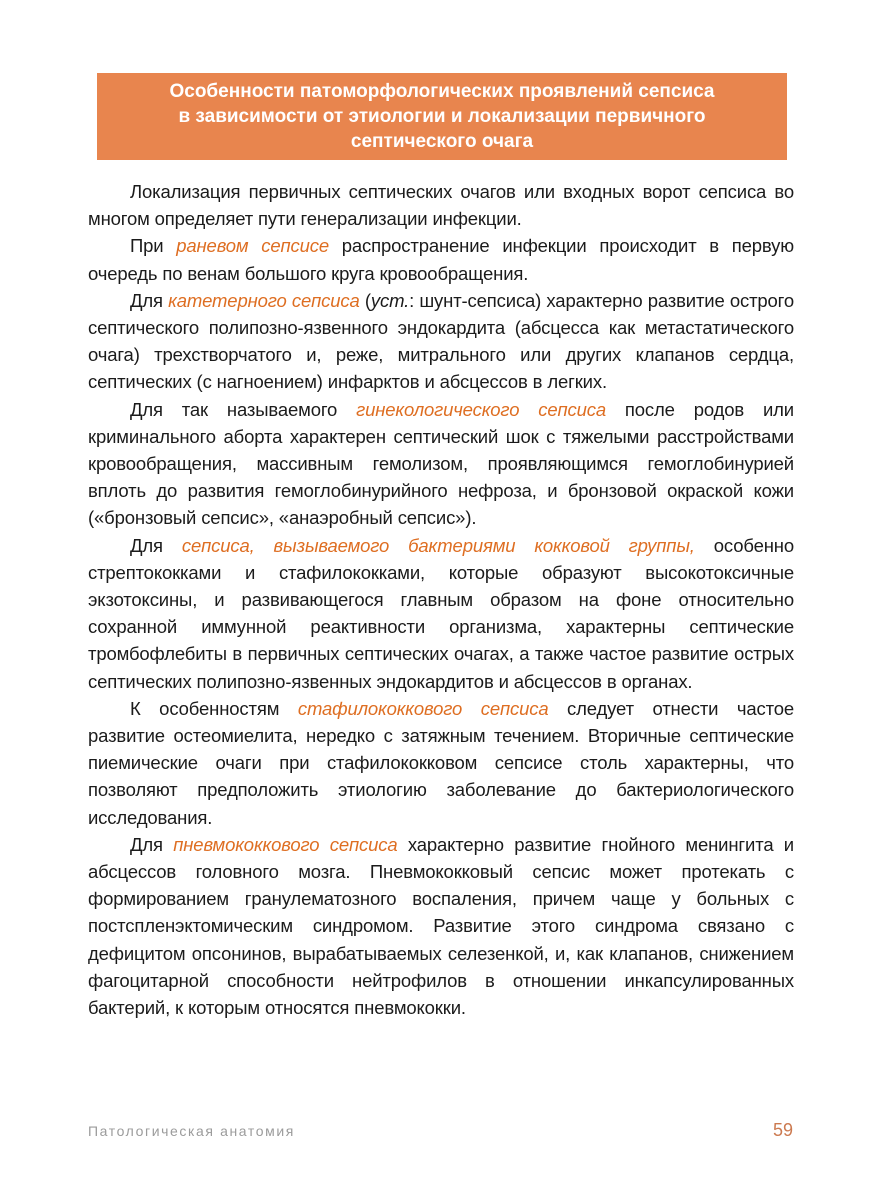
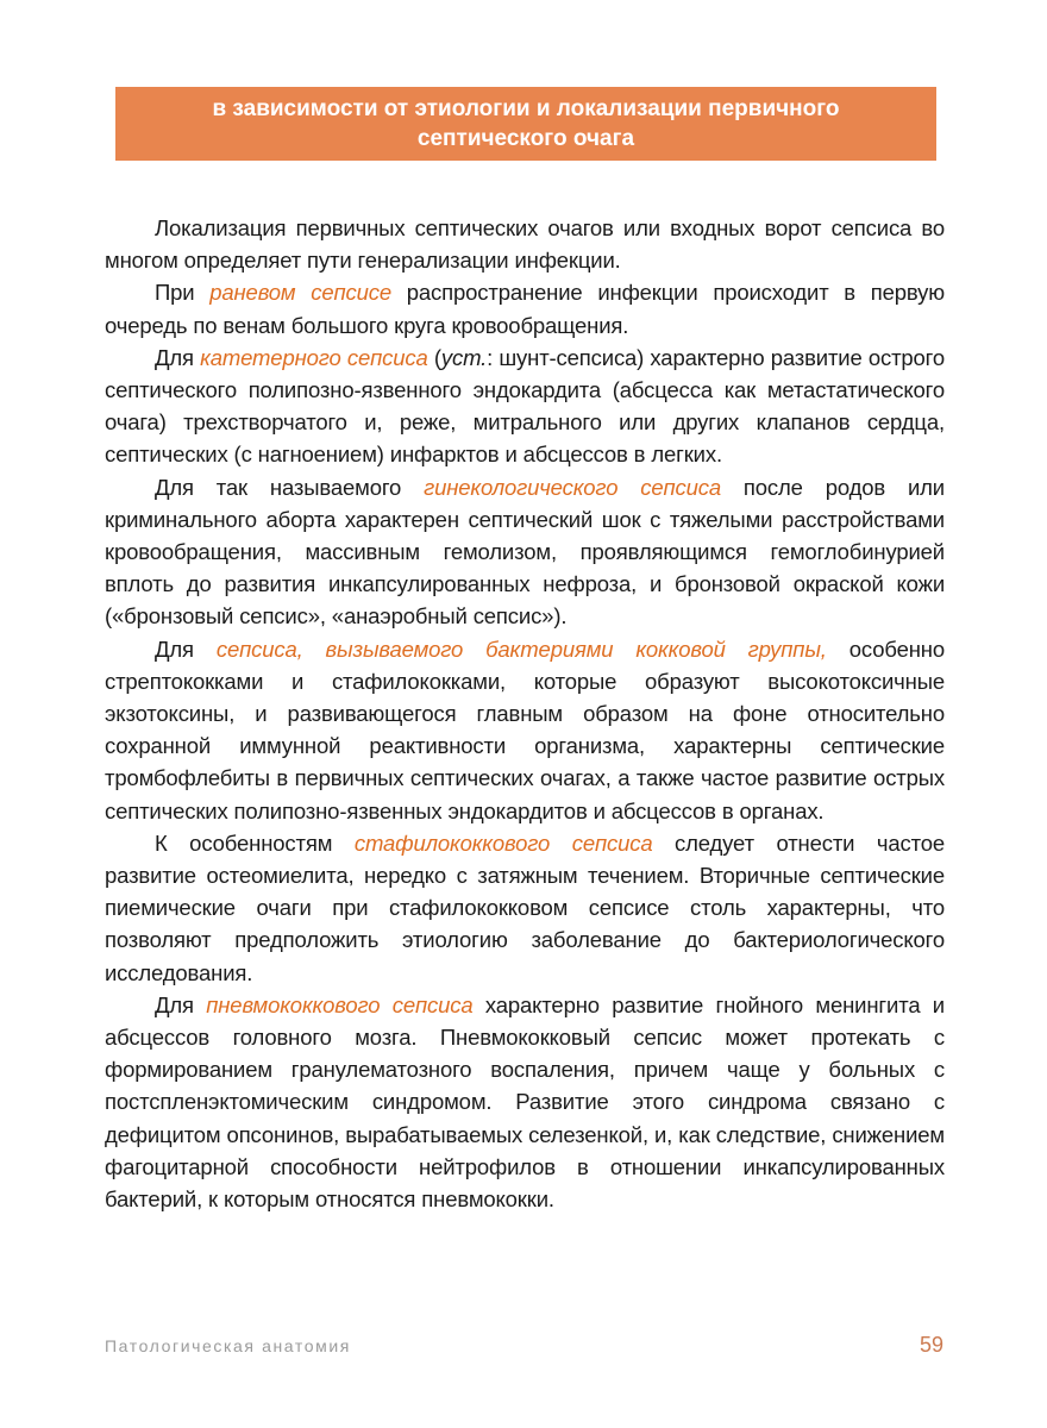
- Особенности патоморфологических проявлений сепсиса
  в зависимости от этиологии и локализации первичного
  септического очага
  Локализация первичных септических очагов или входных ворот сепсиса во многом определяет пути генерализации инфекции.
  При раневом сепсисе распространение инфекции происходит в первую очередь по венам большого круга кровообращения.
  Для катетерного сепсиса (уст.: шунт-сепсиса) характерно развитие острого септического полипозно-язвенного эндокардита (абсцесса как метастатического очага) трехстворчатого и, реже, митрального или других клапанов сердца, септических (с нагноением) инфарктов и абсцессов в легких.
- Для так называемого гинекологического сепсиса после родов или криминального аборта характерен септический шок с тяжелыми расстройствами кровообращения, массивным гемолизом, проявляющимся гемоглобинурией вплоть до развития гемоглобинурийного нефроза, и бронзовой окраской кожи («бронзовый сепсис», «анаэробный сепсис»).
+ Для так называемого гинекологического сепсиса после родов или криминального аборта характерен септический шок с тяжелыми расстройствами кровообращения, массивным гемолизом, проявляющимся гемоглобинурией вплоть до развития инкапсулированных нефроза, и бронзовой окраской кожи («бронзовый сепсис», «анаэробный сепсис»).
  Для сепсиса, вызываемого бактериями кокковой группы, особенно стрептококками и стафилококками, которые образуют высокотоксичные экзотоксины, и развивающегося главным образом на фоне относительно сохранной иммунной реактивности организма, характерны септические тромбофлебиты в первичных септических очагах, а также частое развитие острых септических полипозно-язвенных эндокардитов и абсцессов в органах.
  К особенностям стафилококкового сепсиса следует отнести частое развитие остеомиелита, нередко с затяжным течением. Вторичные септические пиемические очаги при стафилококковом сепсисе столь характерны, что позволяют предположить этиологию заболевание до бактериологического исследования.
- Для пневмококкового сепсиса характерно развитие гнойного менингита и абсцессов головного мозга. Пневмококковый сепсис может протекать с формированием гранулематозного воспаления, причем чаще у больных с постспленэктомическим синдромом. Развитие этого синдрома связано с дефицитом опсонинов, вырабатываемых селезенкой, и, как клапанов, снижением фагоцитарной способности нейтрофилов в отношении инкапсулированных бактерий, к которым относятся пневмококки.
+ Для пневмококкового сепсиса характерно развитие гнойного менингита и абсцессов головного мозга. Пневмококковый сепсис может протекать с формированием гранулематозного воспаления, причем чаще у больных с постспленэктомическим синдромом. Развитие этого синдрома связано с дефицитом опсонинов, вырабатываемых селезенкой, и, как следствие, снижением фагоцитарной способности нейтрофилов в отношении инкапсулированных бактерий, к которым относятся пневмококки.
  Патологическая анатомия
  59
